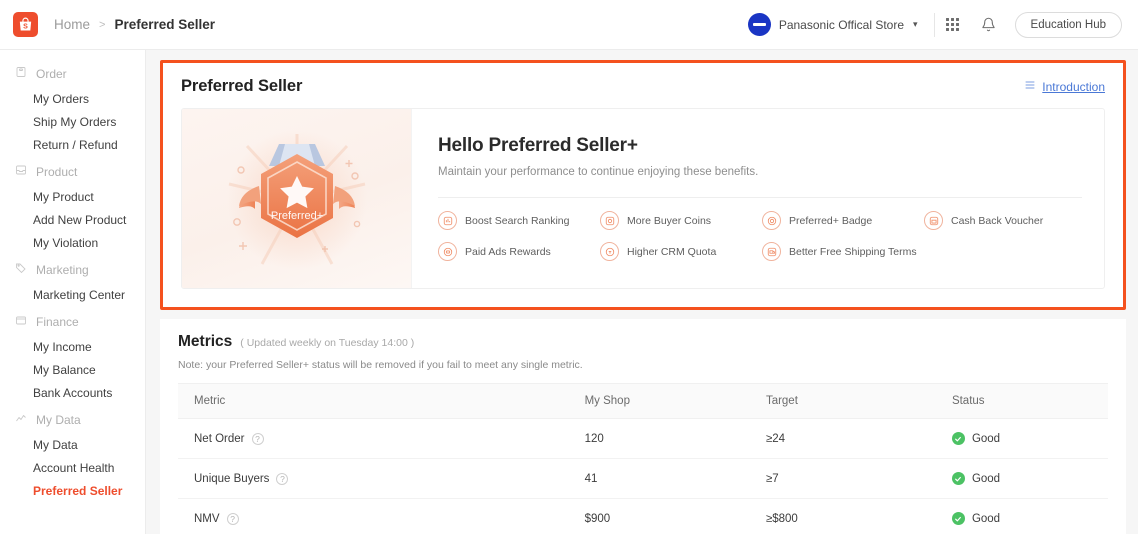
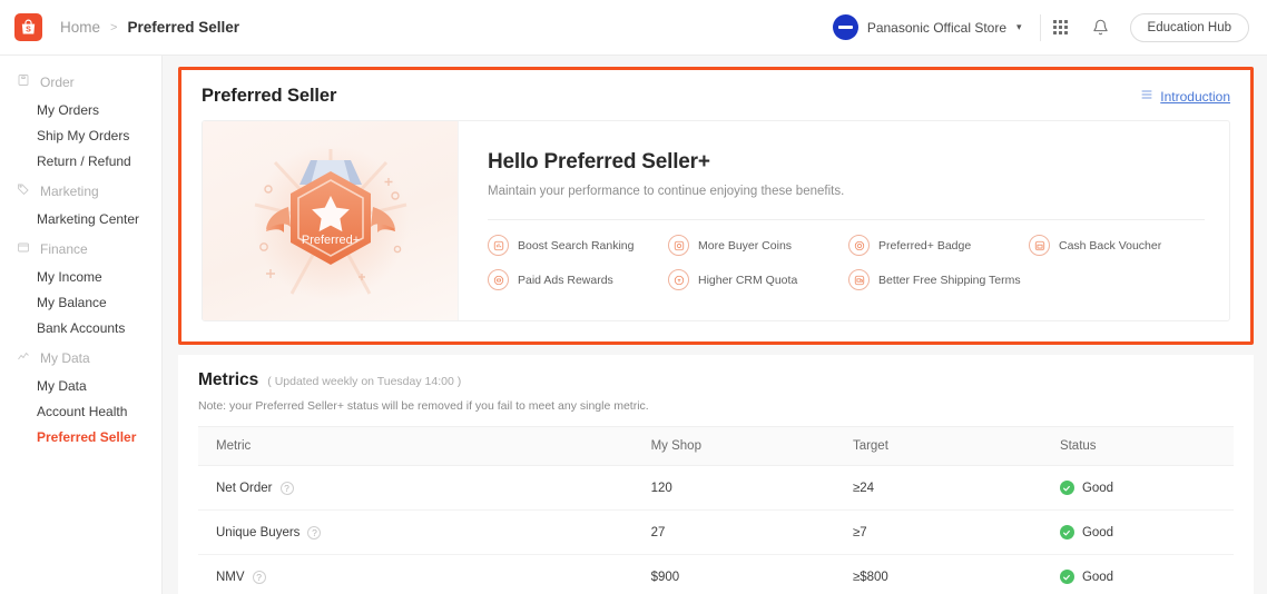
  S
  Home
  >
  Preferred Seller
  Panasonic Offical Store
  ▾
  Education Hub
  Order
  My Orders
  Ship My Orders
  Return / Refund
- Product
- My Product
- Add New Product
- My Violation
  Marketing
  Marketing Center
  Finance
  My Income
  My Balance
  Bank Accounts
  My Data
  My Data
  Account Health
  Preferred Seller
  Preferred Seller
  Introduction
  Preferred+
  Hello Preferred Seller+
  Maintain your performance to continue enjoying these benefits.
  Boost Search Ranking
  More Buyer Coins
  Preferred+ Badge
  Cash Back Voucher
  Paid Ads Rewards
  Higher CRM Quota
  Better Free Shipping Terms
  Metrics
  ( Updated weekly on Tuesday 14:00 )
  Note: your Preferred Seller+ status will be removed if you fail to meet any single metric.
  Metric	My Shop	Target	Status
  Net Order ?	120	≥24	Good
- Unique Buyers ?	41	≥7	Good
+ Unique Buyers ?	27	≥7	Good
  NMV ?	$900	≥$800	Good
